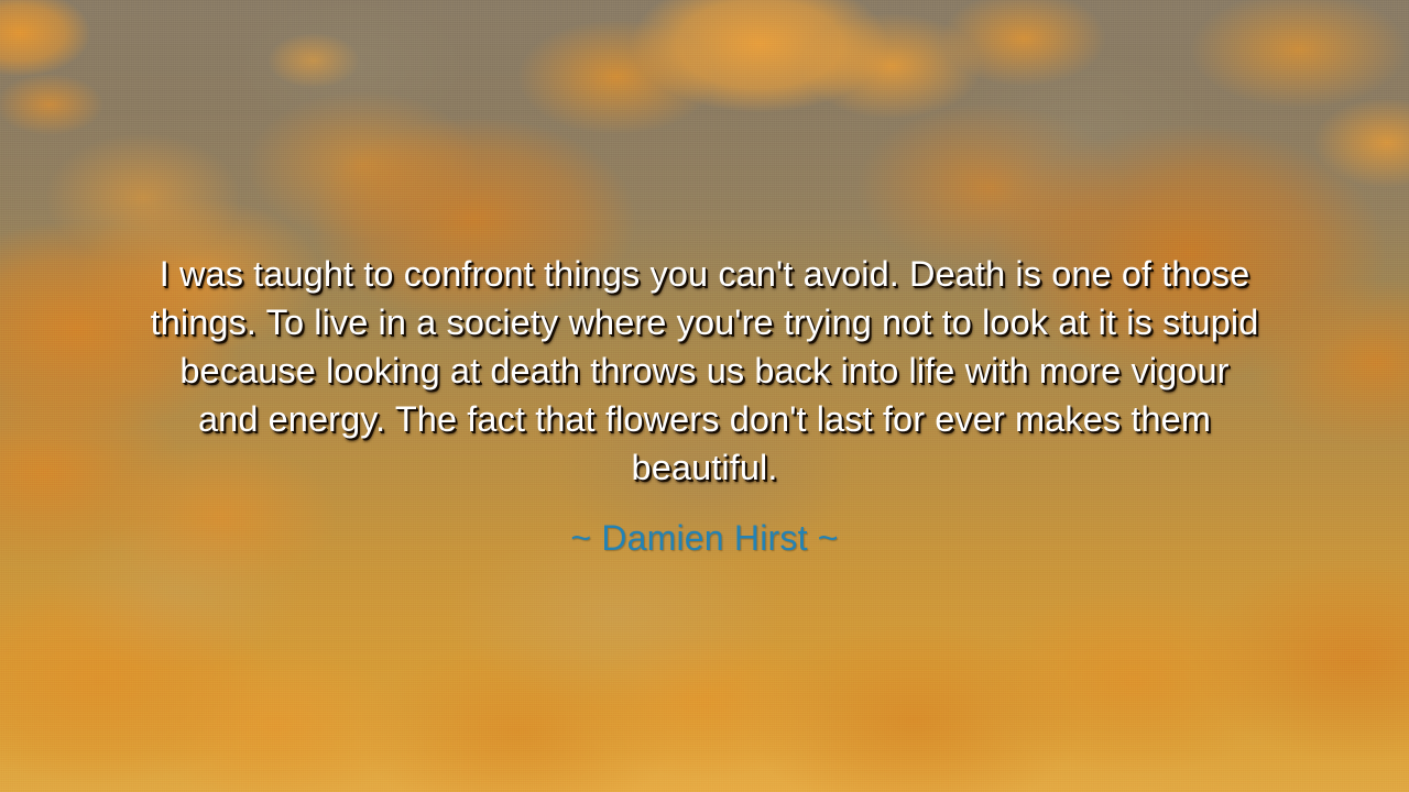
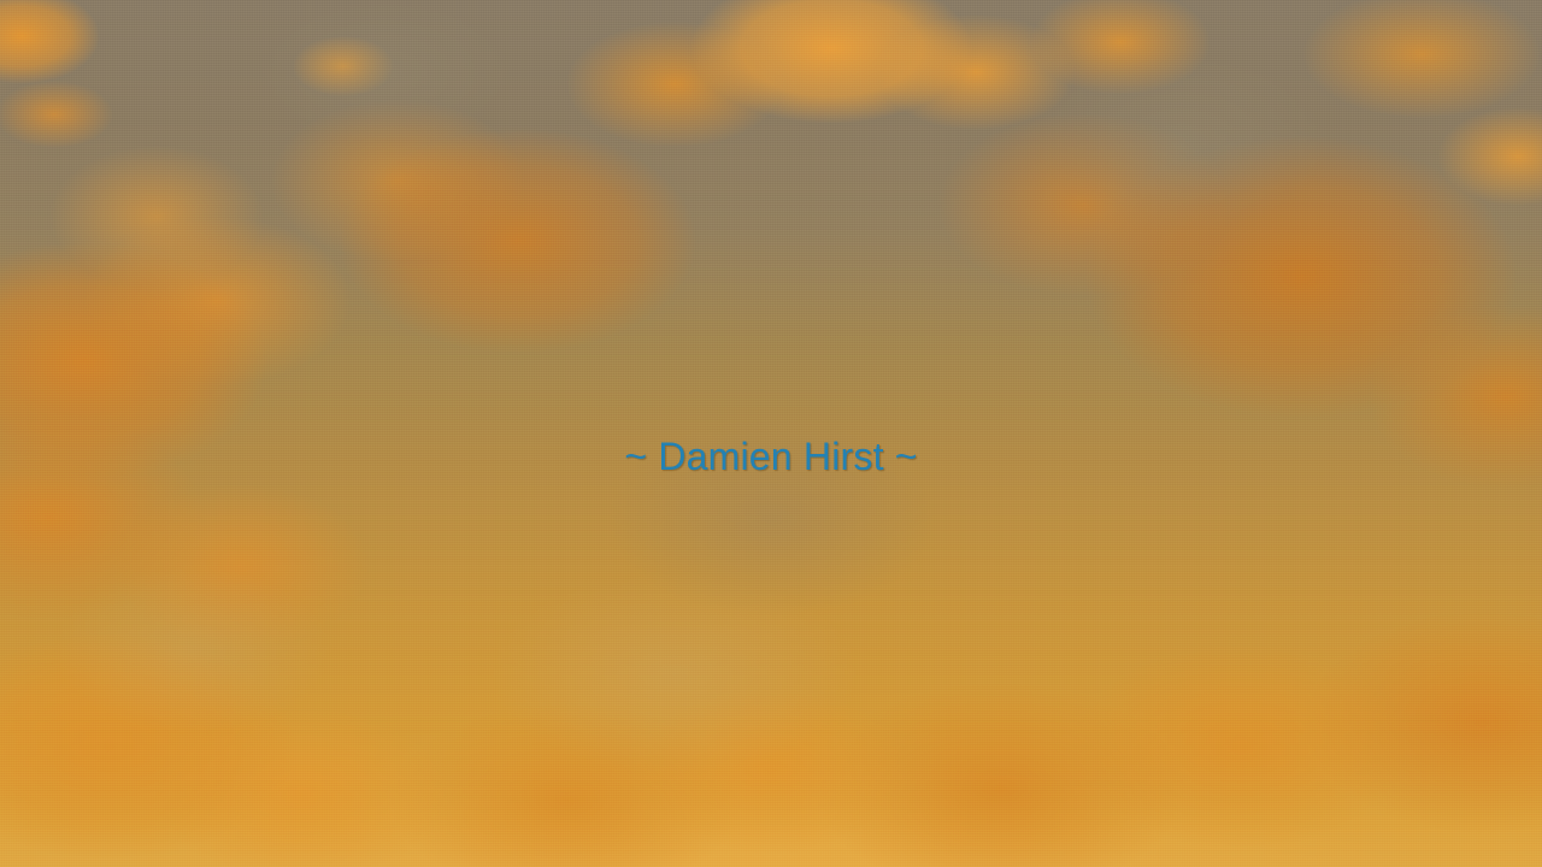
- I was taught to confront things you can't avoid. Death is one of those things. To live in a society where you're trying not to look at it is stupid because looking at death throws us back into life with more vigour and energy. The fact that flowers don't last for ever makes them beautiful.
  ~ Damien Hirst ~
